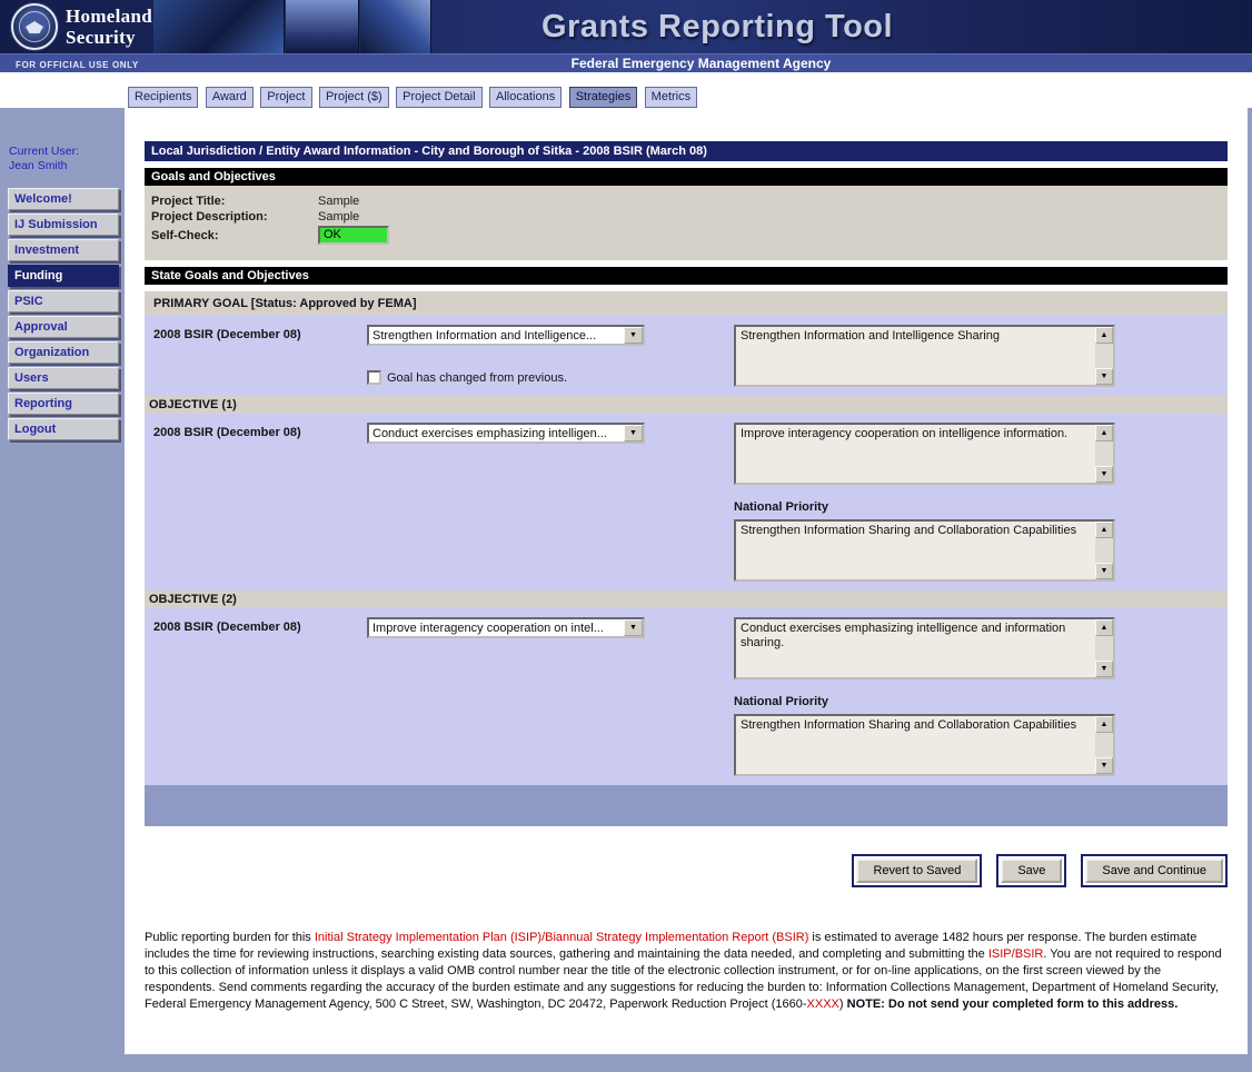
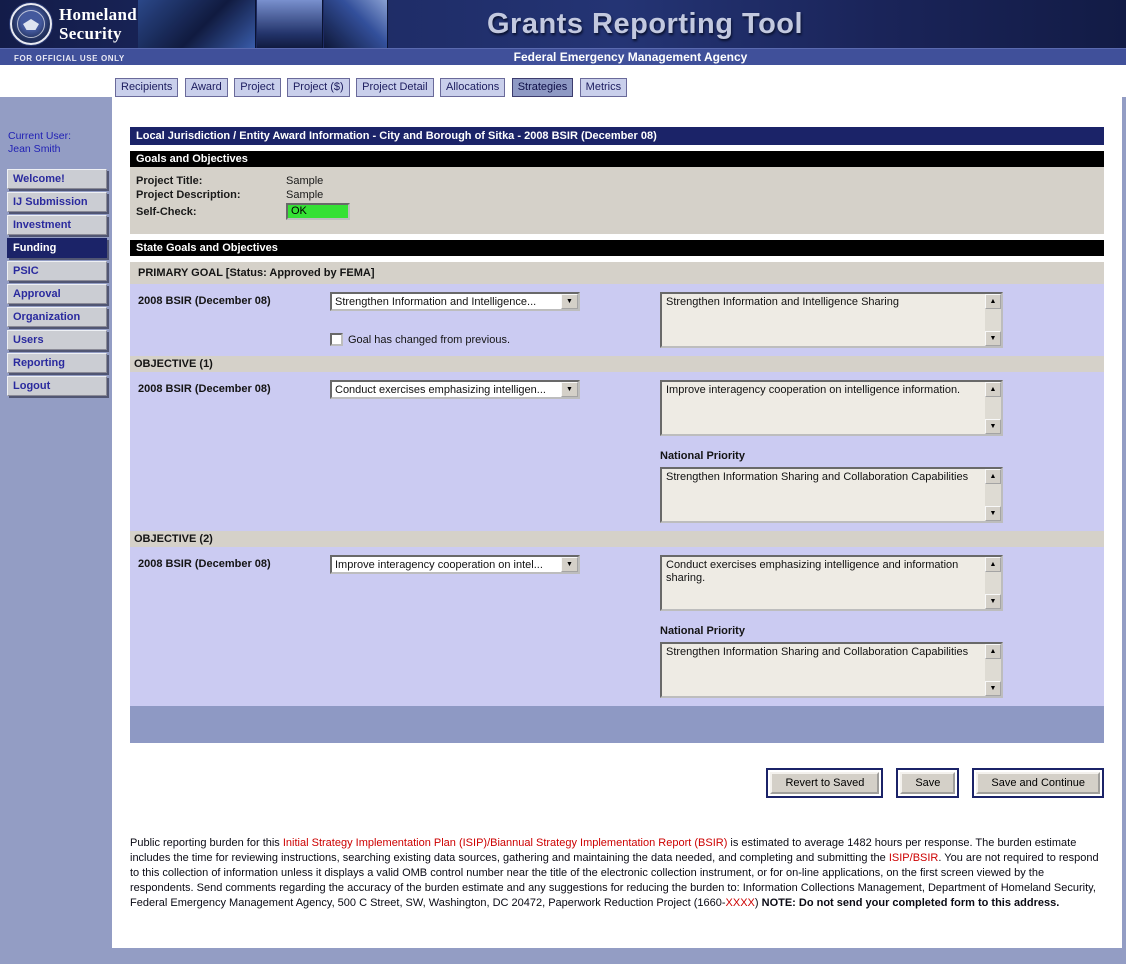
  Homeland
  Security
  Grants Reporting Tool
  FOR OFFICIAL USE ONLY
  Federal Emergency Management Agency
  Recipients Award Project Project ($) Project Detail Allocations Strategies Metrics
  Current User:
  Jean Smith
  Welcome!
  IJ Submission
  Investment
  Funding
  PSIC
  Approval
  Organization
  Users
  Reporting
  Logout
- Local Jurisdiction / Entity Award Information - City and Borough of Sitka - 2008 BSIR (March 08)
+ Local Jurisdiction / Entity Award Information - City and Borough of Sitka - 2008 BSIR (December 08)
  Goals and Objectives
  Project Title:
  Sample
  Project Description:
  Sample
  Self-Check:
  OK
  State Goals and Objectives
  PRIMARY GOAL [Status: Approved by FEMA]
  2008 BSIR (December 08)
  Strengthen Information and Intelligence...
  Goal has changed from previous.
  Strengthen Information and Intelligence Sharing
  OBJECTIVE (1)
  2008 BSIR (December 08)
  Conduct exercises emphasizing intelligen...
  Improve interagency cooperation on intelligence information.
  National Priority
  Strengthen Information Sharing and Collaboration Capabilities
  OBJECTIVE (2)
  2008 BSIR (December 08)
  Improve interagency cooperation on intel...
  Conduct exercises emphasizing intelligence and information sharing.
  National Priority
  Strengthen Information Sharing and Collaboration Capabilities
  Revert to Saved
  Save
  Save and Continue
  Public reporting burden for this Initial Strategy Implementation Plan (ISIP)/Biannual Strategy Implementation Report (BSIR) is estimated to average 1482 hours per response. The burden estimate includes the time for reviewing instructions, searching existing data sources, gathering and maintaining the data needed, and completing and submitting the ISIP/BSIR. You are not required to respond to this collection of information unless it displays a valid OMB control number near the title of the electronic collection instrument, or for on-line applications, on the first screen viewed by the respondents. Send comments regarding the accuracy of the burden estimate and any suggestions for reducing the burden to: Information Collections Management, Department of Homeland Security, Federal Emergency Management Agency, 500 C Street, SW, Washington, DC 20472, Paperwork Reduction Project (1660-XXXX) NOTE: Do not send your completed form to this address.
